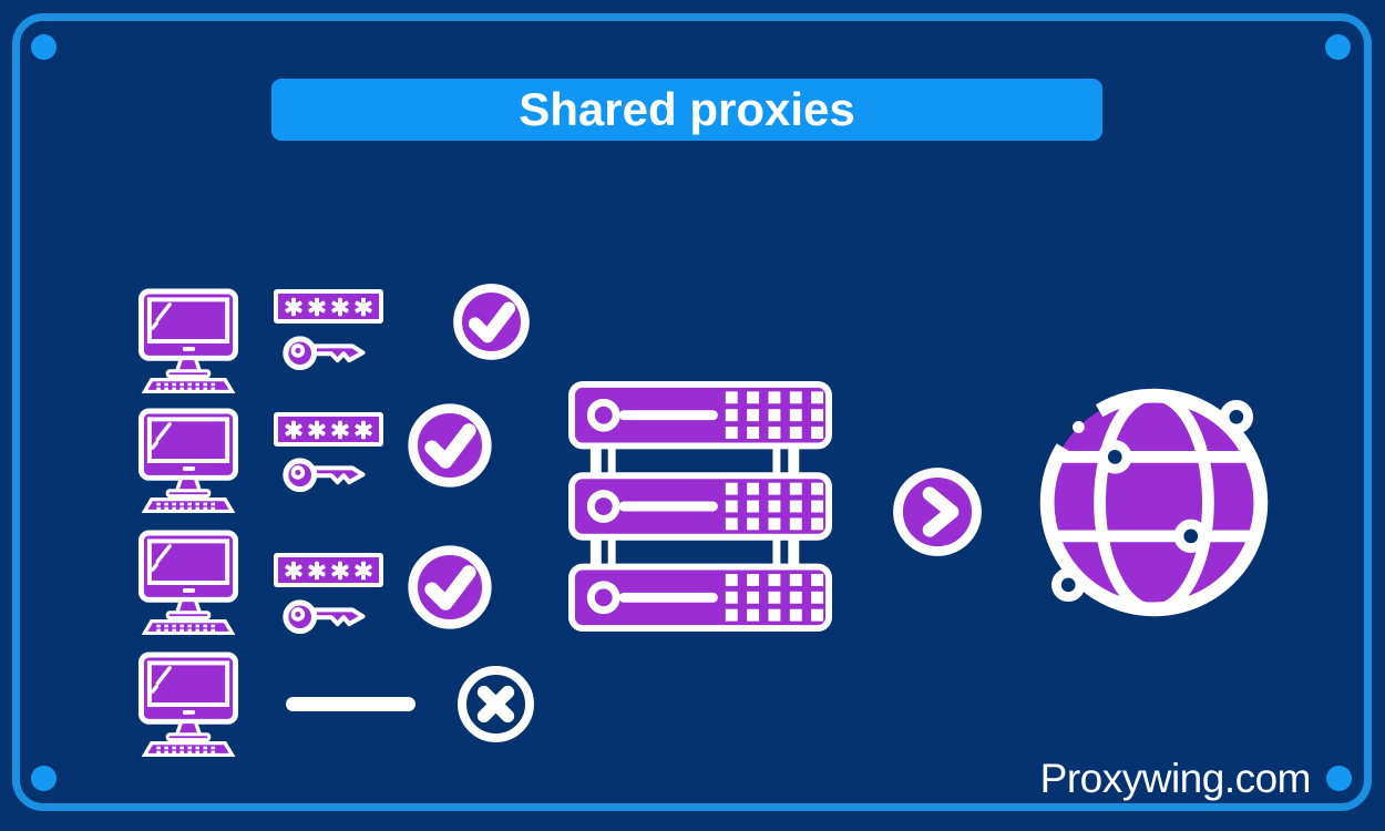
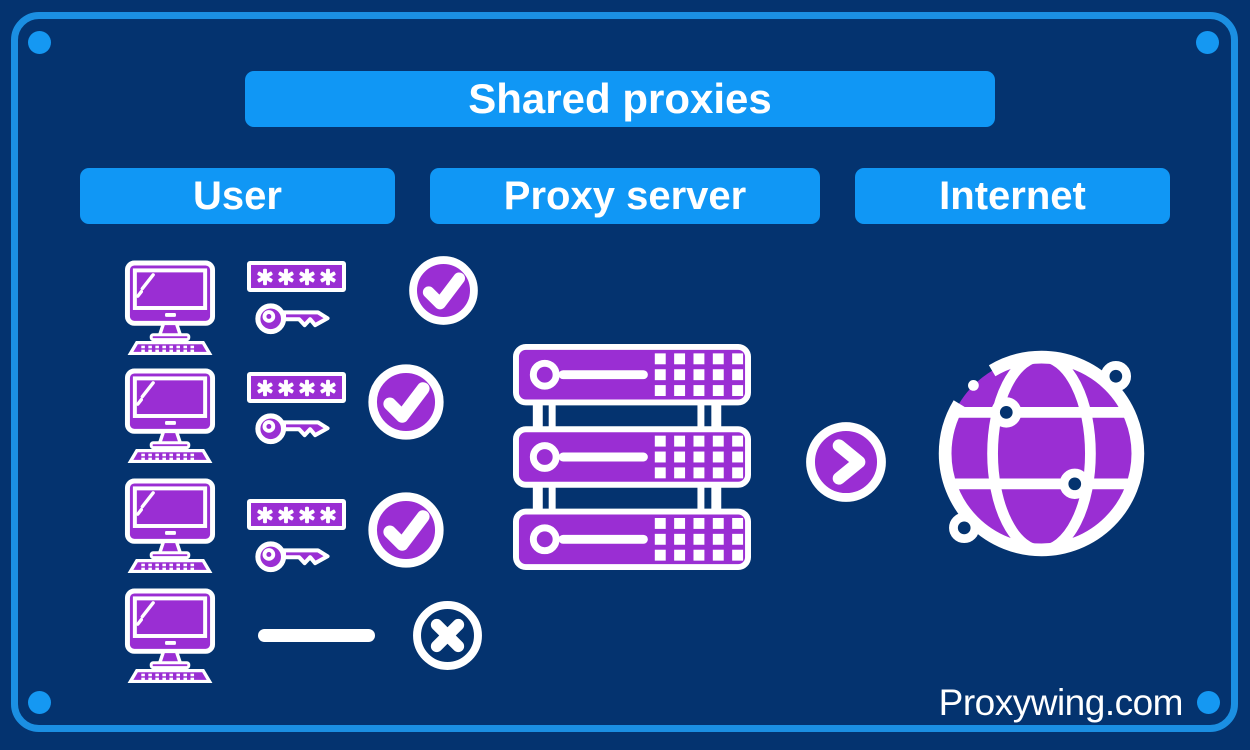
  Shared proxies
+ User
+ Proxy server
+ Internet
  Proxywing.com
